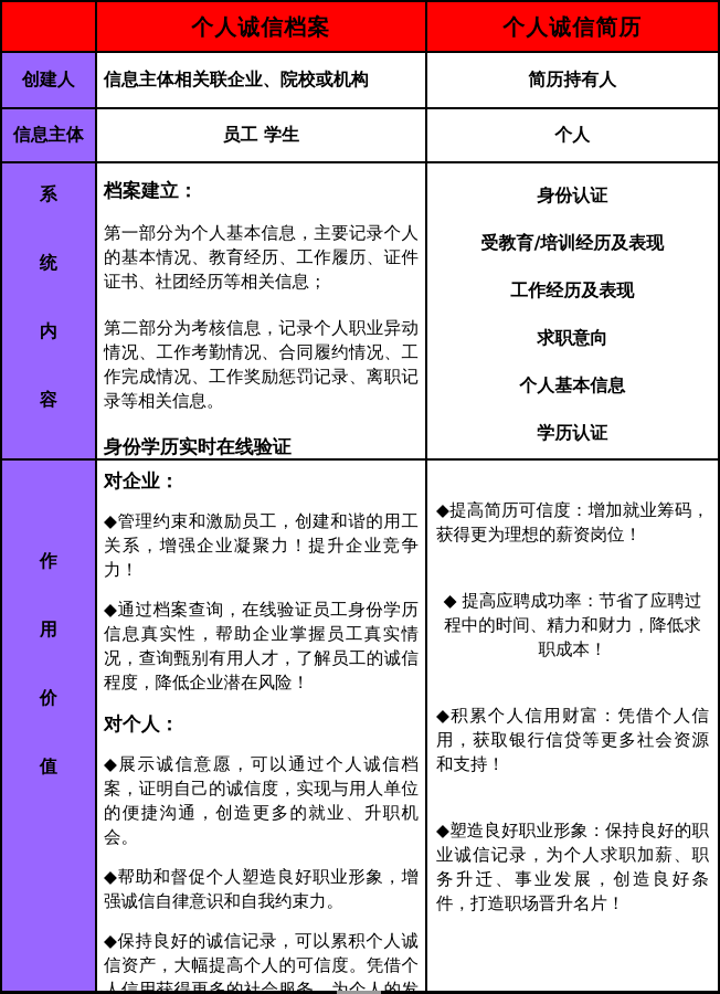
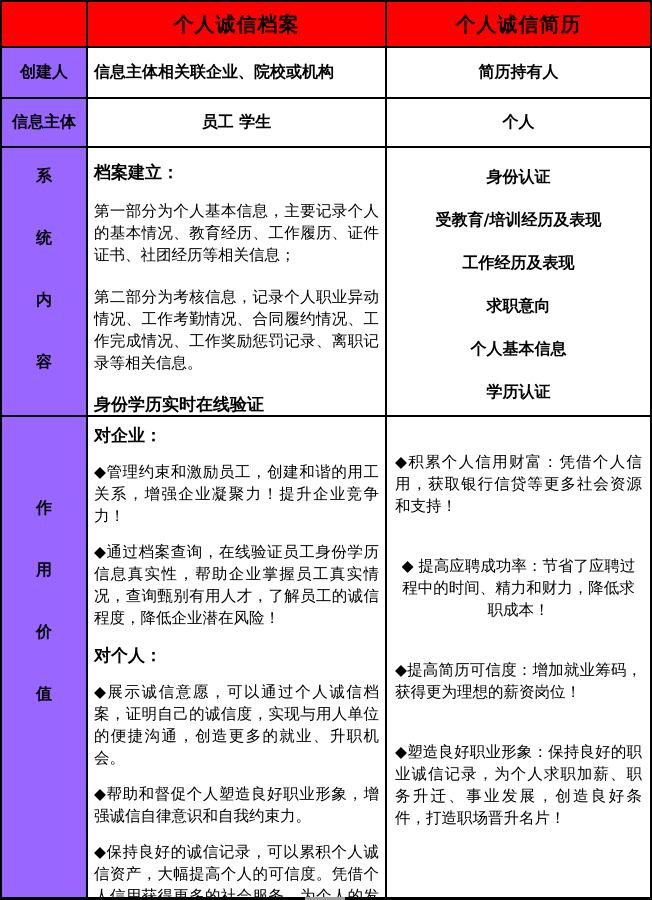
  个人诚信档案
  个人诚信简历
  创建人
  信息主体相关联企业、院校或机构
  简历持有人
  信息主体
  员工 学生
  个人
  系
  统
  内
  容
  档案建立：
  第一部分为个人基本信息，主要记录个人的基本情况、教育经历、工作履历、证件证书、社团经历等相关信息；
  第二部分为考核信息，记录个人职业异动情况、工作考勤情况、合同履约情况、工作完成情况、工作奖励惩罚记录、离职记录等相关信息。
  身份学历实时在线验证
  身份认证
  受教育/培训经历及表现
  工作经历及表现
  求职意向
  个人基本信息
  学历认证
  作
  用
  价
  值
  对企业：
  ◆管理约束和激励员工，创建和谐的用工关系，增强企业凝聚力！提升企业竞争力！
  ◆通过档案查询，在线验证员工身份学历信息真实性，帮助企业掌握员工真实情况，查询甄别有用人才，了解员工的诚信程度，降低企业潜在风险！
  对个人：
  ◆展示诚信意愿，可以通过个人诚信档案，证明自己的诚信度，实现与用人单位的便捷沟通，创造更多的就业、升职机会。
  ◆帮助和督促个人塑造良好职业形象，增强诚信自律意识和自我约束力。
  ◆保持良好的诚信记录，可以累积个人诚信资产，大幅提高个人的可信度。凭借个人信用获得更多的社会服务，为个人的发
- ◆提高简历可信度：增加就业筹码，获得更为理想的薪资岗位！
+ ◆积累个人信用财富：凭借个人信用，获取银行信贷等更多社会资源和支持！
  ◆ 提高应聘成功率：节省了应聘过程中的时间、精力和财力，降低求职成本！
- ◆积累个人信用财富：凭借个人信用，获取银行信贷等更多社会资源和支持！
+ ◆提高简历可信度：增加就业筹码，获得更为理想的薪资岗位！
  ◆塑造良好职业形象：保持良好的职业诚信记录，为个人求职加薪、职务升迁、事业发展，创造良好条件，打造职场晋升名片！
